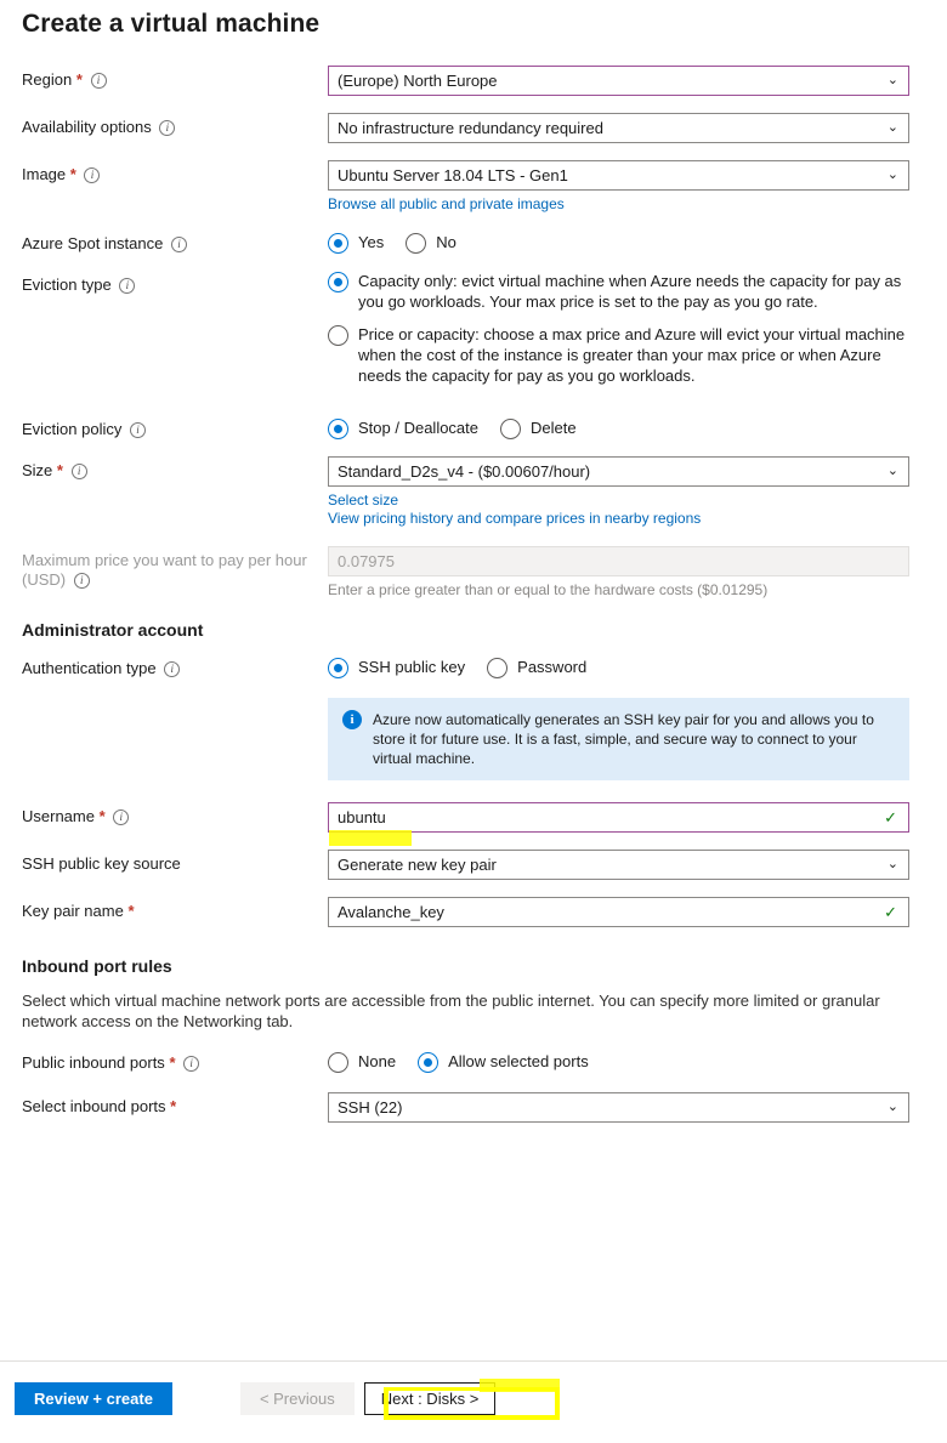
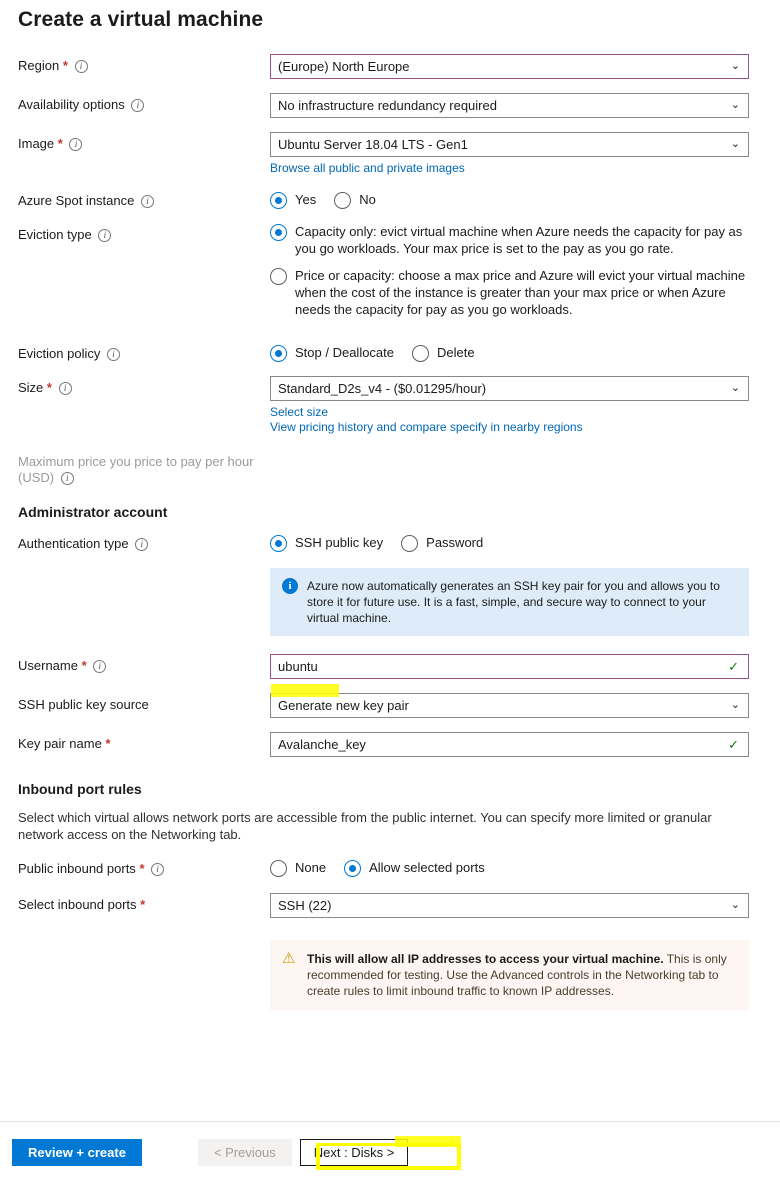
  Create a virtual machine
  Region * i
  (Europe) North Europe
  ⌄
  Availability options i
  No infrastructure redundancy required
  ⌄
  Image * i
  Ubuntu Server 18.04 LTS - Gen1
  ⌄
  Browse all public and private images
  Azure Spot instance i
  Yes
  No
  Eviction type i
  Capacity only: evict virtual machine when Azure needs the capacity for pay as you go workloads. Your max price is set to the pay as you go rate.
  Price or capacity: choose a max price and Azure will evict your virtual machine when the cost of the instance is greater than your max price or when Azure needs the capacity for pay as you go workloads.
  Eviction policy i
  Stop / Deallocate
  Delete
  Size * i
- Standard_D2s_v4 - ($0.00607/hour)
+ Standard_D2s_v4 - ($0.01295/hour)
  ⌄
  Select size
- View pricing history and compare prices in nearby regions
+ View pricing history and compare specify in nearby regions
- Maximum price you want to pay per hour (USD) i
+ Maximum price you price to pay per hour (USD) i
- 0.07975
- Enter a price greater than or equal to the hardware costs ($0.01295)
  Administrator account
  Authentication type i
  SSH public key
  Password
  i
  Azure now automatically generates an SSH key pair for you and allows you to store it for future use. It is a fast, simple, and secure way to connect to your virtual machine.
  Username * i
  ubuntu
  ✓
  SSH public key source
  Generate new key pair
  ⌄
  Key pair name *
  Avalanche_key
  ✓
  Inbound port rules
- Select which virtual machine network ports are accessible from the public internet. You can specify more limited or granular network access on the Networking tab.
+ Select which virtual allows network ports are accessible from the public internet. You can specify more limited or granular network access on the Networking tab.
  Public inbound ports * i
  None
  Allow selected ports
  Select inbound ports *
  SSH (22)
  ⌄
+ ⚠
+ This will allow all IP addresses to access your virtual machine. This is only recommended for testing. Use the Advanced controls in the Networking tab to create rules to limit inbound traffic to known IP addresses.
  Review + create
  < Previous
  ext : Disks >
